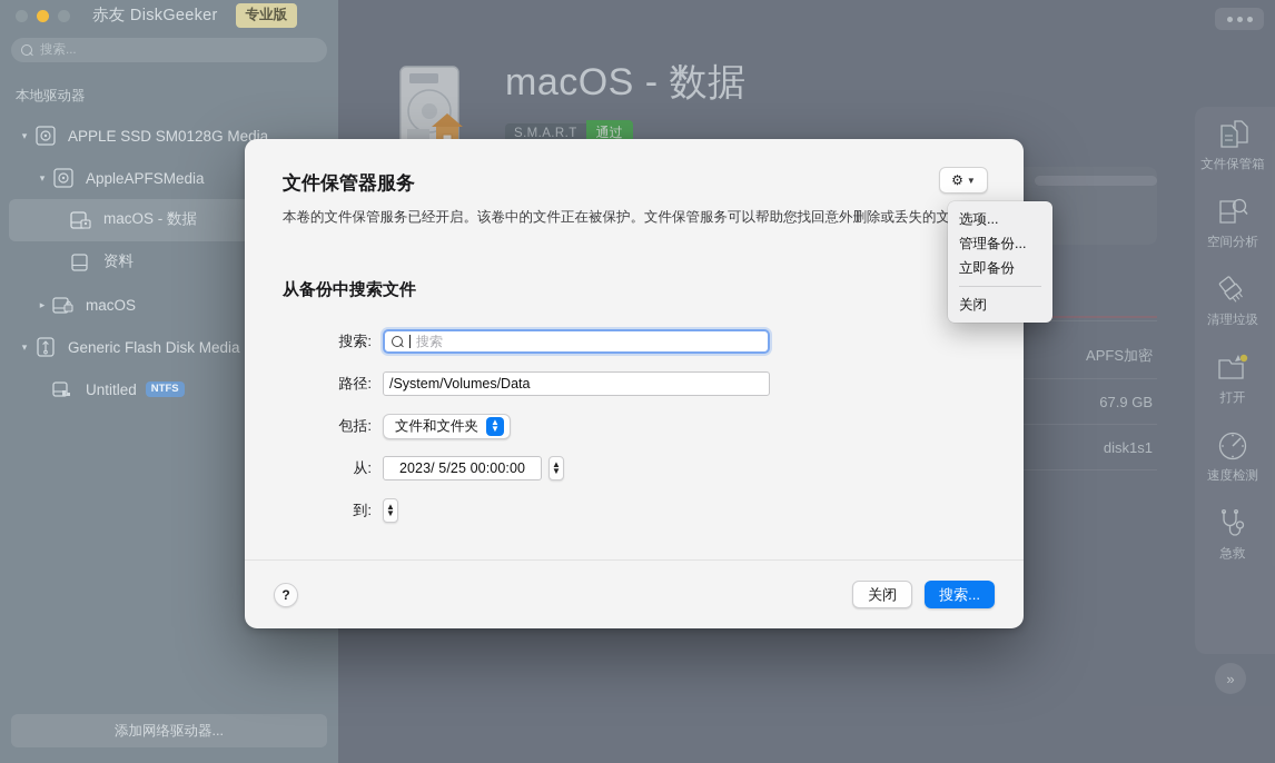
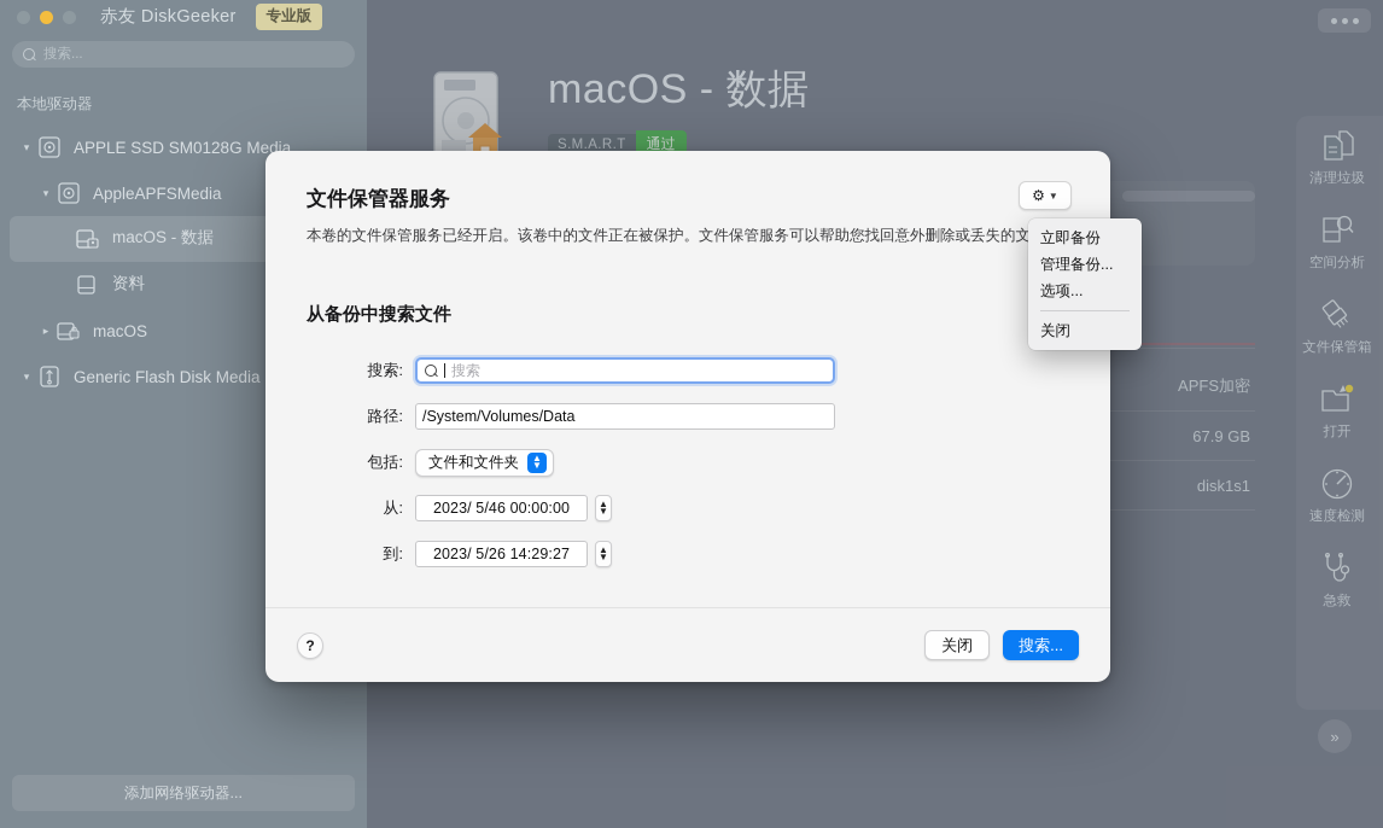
  赤友 DiskGeeker
  专业版
  搜索...
  本地驱动器
  ▾
  APPLE SSD SM0128G Media
  ▾
  AppleAPFSMedia
  macOS - 数据
  资料
  ▸
  macOS
  ▾
  Generic Flash Disk Media
- Untitled
- NTFS
  添加网络驱动器...
  macOS - 数据
  S.M.A.R.T
  通过
  APFS加密
  67.9 GB
  disk1s1
- 文件保管箱
+ 清理垃圾
  空间分析
- 清理垃圾
+ 文件保管箱
  打开
  速度检测
  急救
  »
  文件保管器服务
  本卷的文件保管服务已经开启。该卷中的文件正在被保护。文件保管服务可以帮助您找回意外删除或丢失的文
  ⚙
  ▼
- 选项...
+ 立即备份
  管理备份...
- 立即备份
+ 选项...
  关闭
  从备份中搜索文件
  搜索:
  搜索
  路径:
  /System/Volumes/Data
  包括:
  文件和文件夹
  ▲
  ▼
  从:
- 2023/ 5/25 00:00:00
+ 2023/ 5/46 00:00:00
  ▲
  ▼
  到:
+ 2023/ 5/26 14:29:27
  ▲
  ▼
  ?
  关闭
  搜索...
